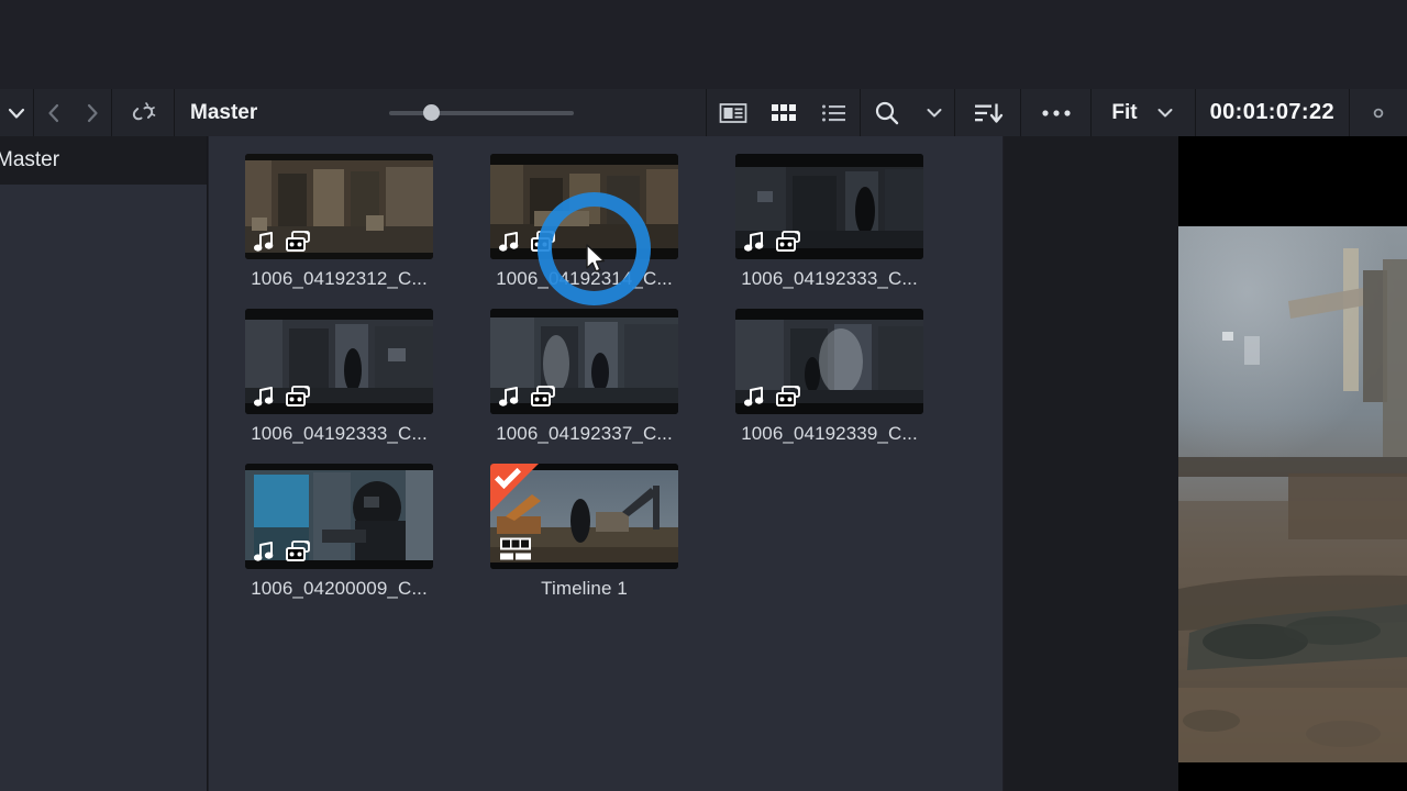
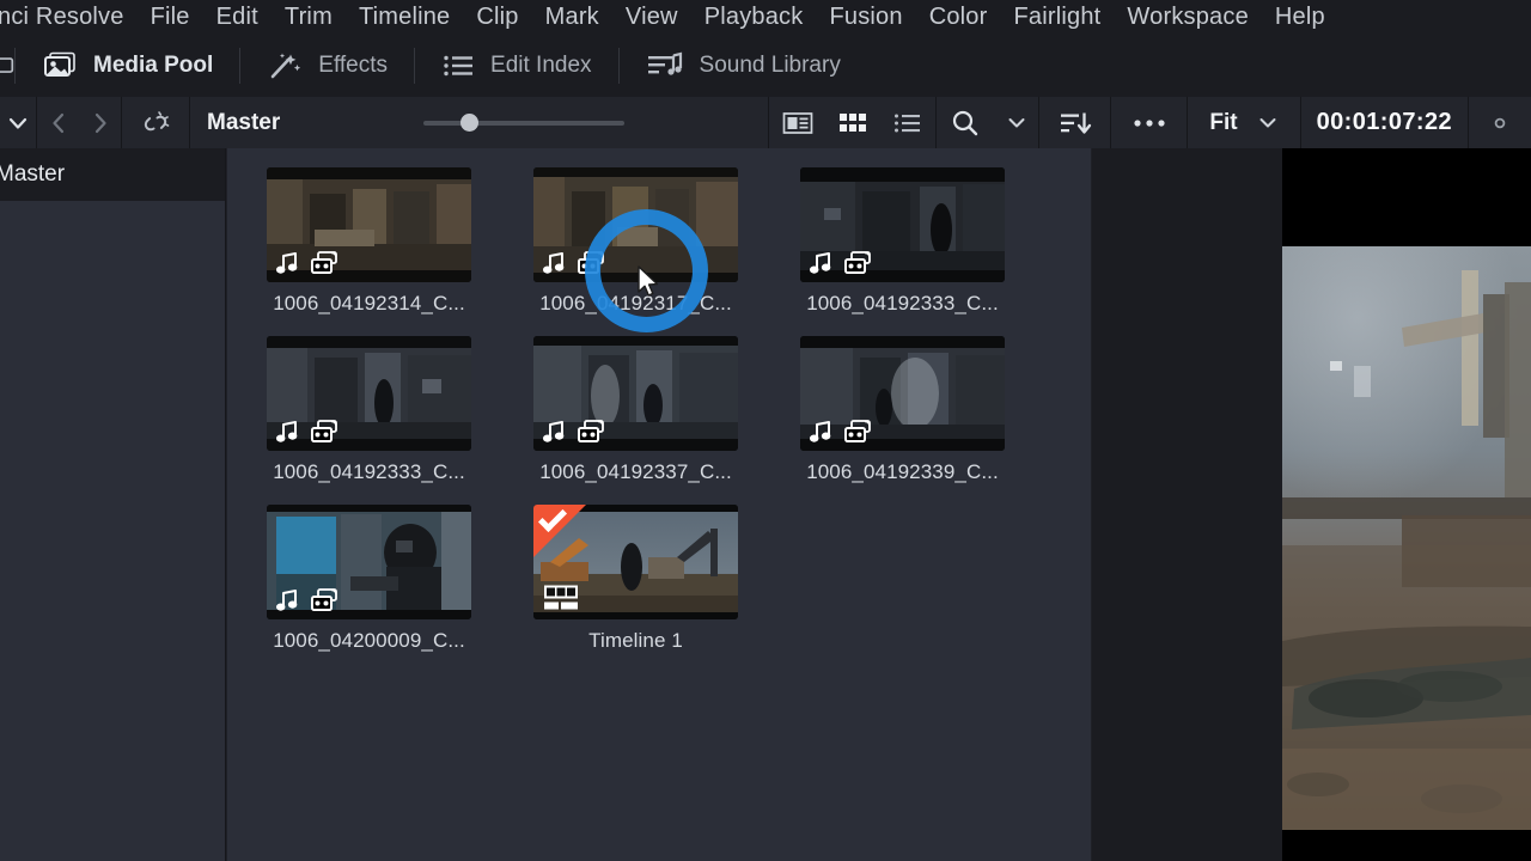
+ nci Resolve
+ File
+ Edit
+ Trim
+ Timeline
+ Clip
+ Mark
+ View
+ Playback
+ Fusion
+ Color
+ Fairlight
+ Workspace
+ Help
+ Media Pool
+ Effects
+ Edit Index
+ Sound Library
  Master
  Fit
  00:01:07:22
  Master
- 1006_04192312_C...
  1006_04192314_C...
+ 1006_04192317_C...
  1006_04192333_C...
  1006_04192333_C...
  1006_04192337_C...
  1006_04192339_C...
  1006_04200009_C...
  Timeline 1
